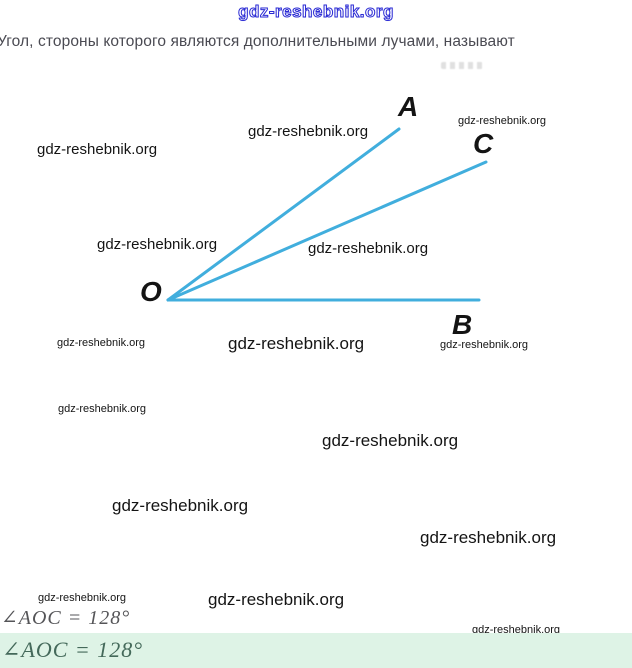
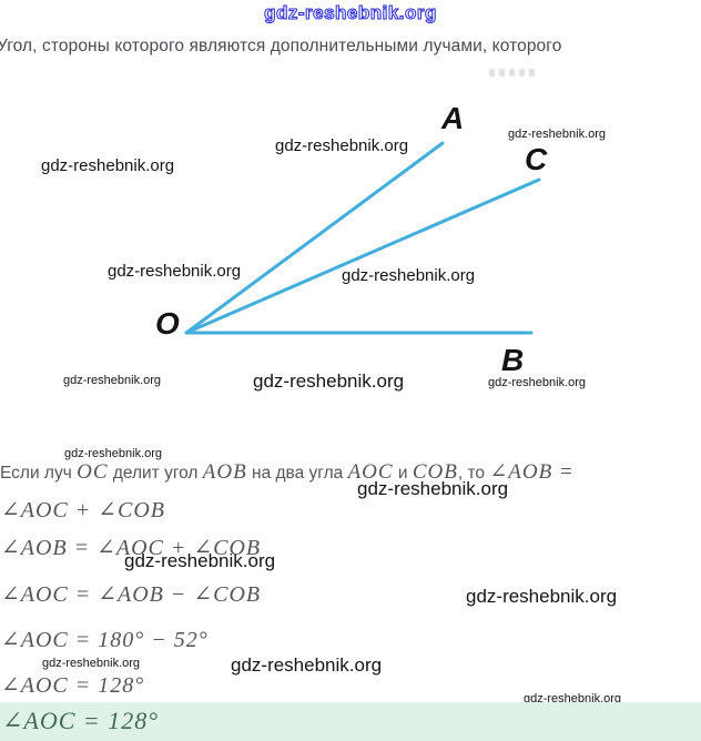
  gdz-reshebnik.org
- Угол, стороны которого являются дополнительными лучами, называют
+ Угол, стороны которого являются дополнительными лучами, которого
  A
  C
  O
  B
  gdz-reshebnik.org
  gdz-reshebnik.org
  gdz-reshebnik.org
  gdz-reshebnik.org
  gdz-reshebnik.org
  gdz-reshebnik.org
  gdz-reshebnik.org
  gdz-reshebnik.org
  gdz-reshebnik.org
  gdz-reshebnik.org
  gdz-reshebnik.org
  gdz-reshebnik.org
  gdz-reshebnik.org
  gdz-reshebnik.org
  gdz-reshebnik.org
+ Если луч OC делит угол AOB на два угла AOC и COB, то ∠AOB =
+ ∠AOC + ∠COB
+ ∠AOB = ∠AOC + ∠COB
+ ∠AOC = ∠AOB − ∠COB
+ ∠AOC = 180° − 52°
  ∠AOC = 128°
  ∠AOC = 128°
